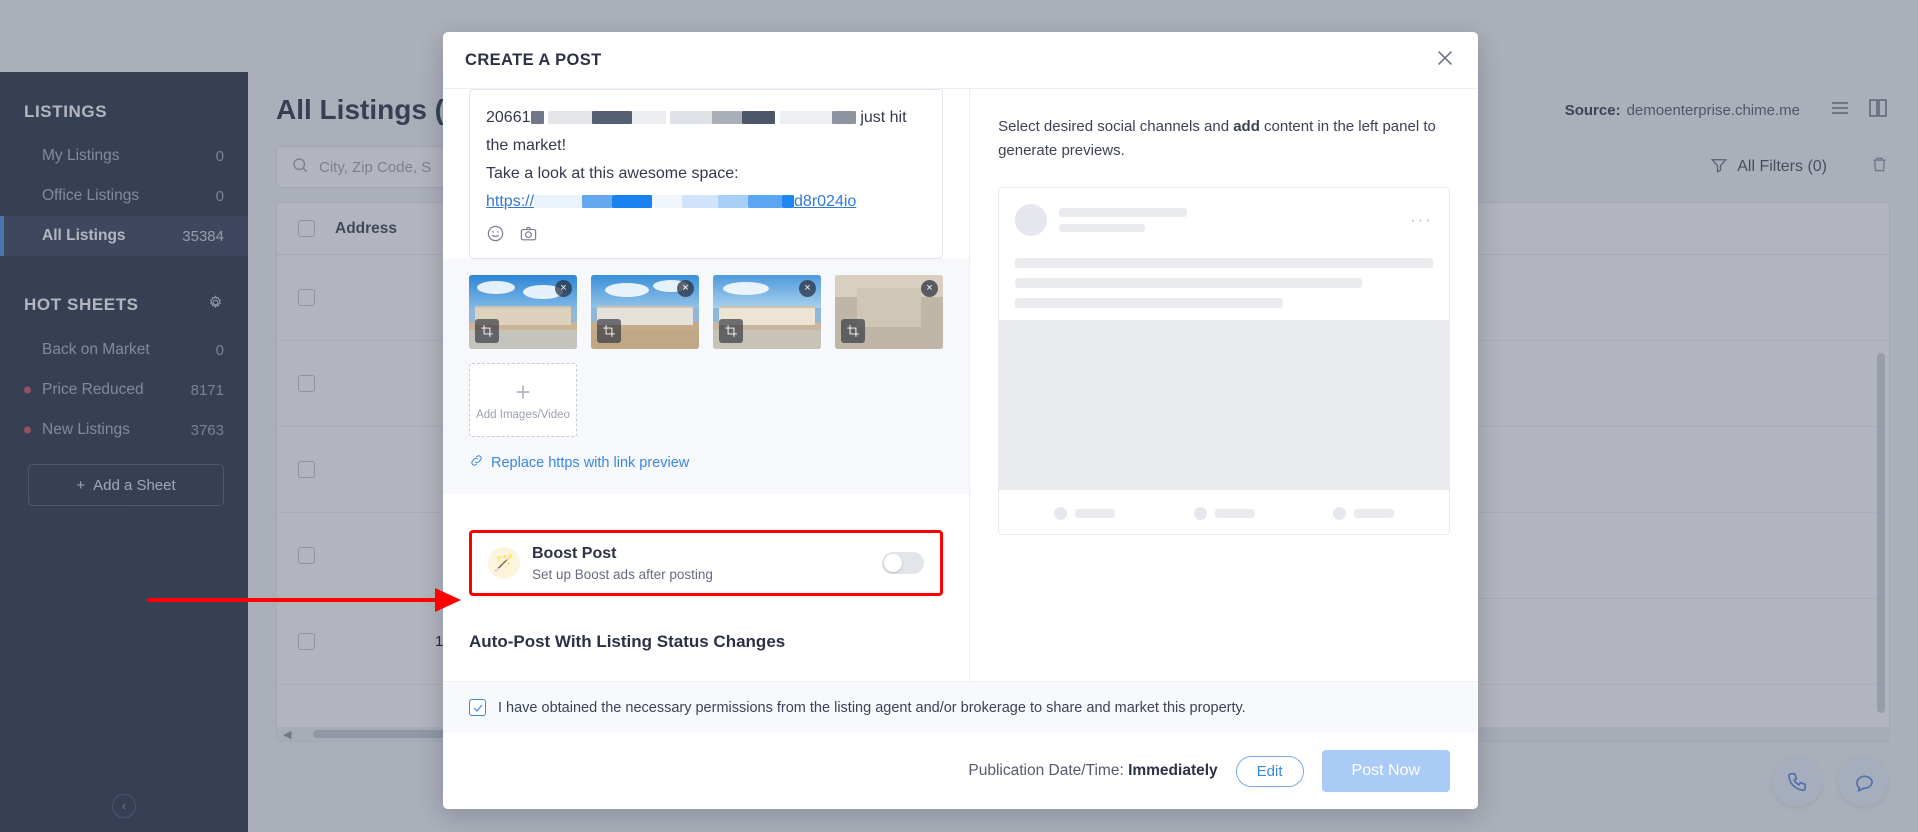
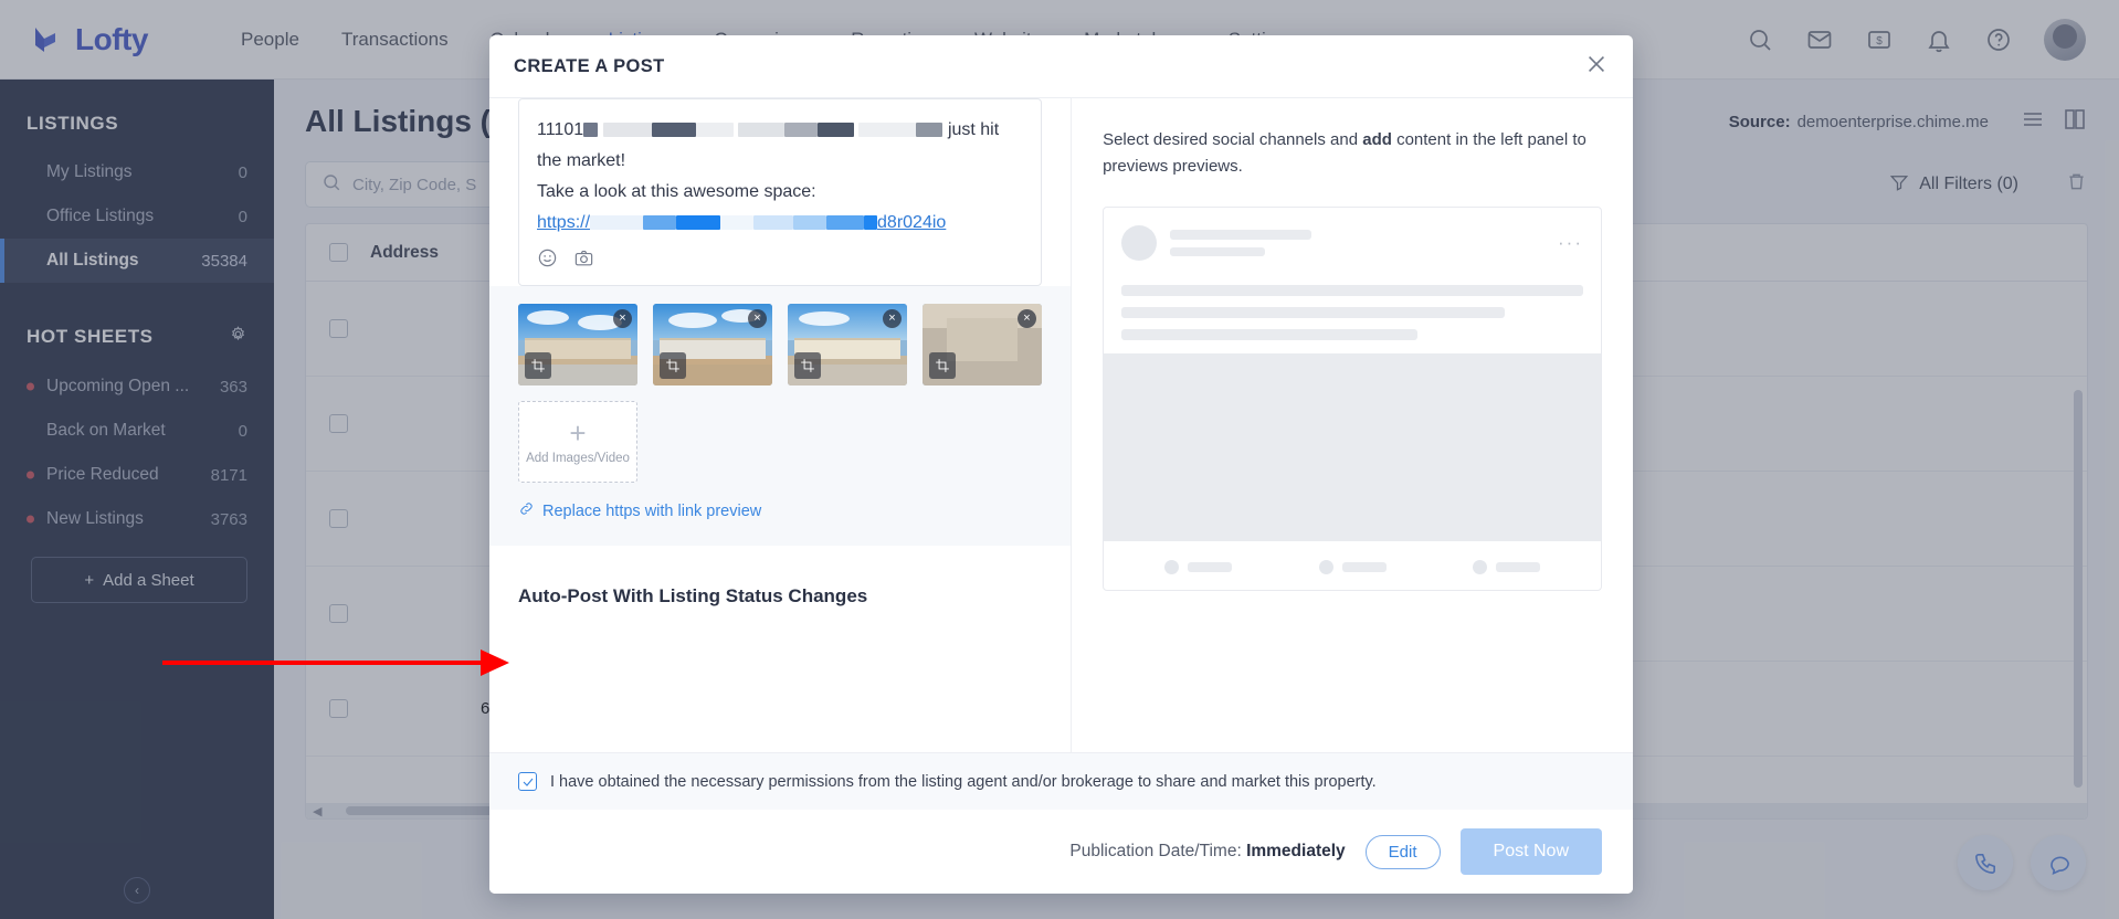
+ Lofty
+ People
+ Transactions
+ $
  LISTINGS
  My Listings
  0
  Office Listings
  0
  All Listings
  35384
  HOT SHEETS
+ Upcoming Open ...
+ 363
  Back on Market
  0
  Price Reduced
  8171
  New Listings
  3763
  +
  Add a Sheet
  ‹
  All Listings (
  Source:
  demoenterprise.chime.me
  City, Zip Code, S
  All Filters (0)
  Address
- 1
+ 6
  ◀
  CREATE A POST
- 20661 just hit
+ 11101 just hit
  the market!
  Take a look at this awesome space:
  https:// d8r024io
  ×
  ×
  ×
  ×
  +
  Add Images/Video
  Replace https with link preview
- 🪄
- Boost Post
- Set up Boost ads after posting
  Auto-Post With Listing Status Changes
- Select desired social channels and add content in the left panel to generate previews.
+ Select desired social channels and add content in the left panel to previews previews.
  ···
  I have obtained the necessary permissions from the listing agent and/or brokerage to share and market this property.
  Publication Date/Time: Immediately
  Edit
  Post Now
